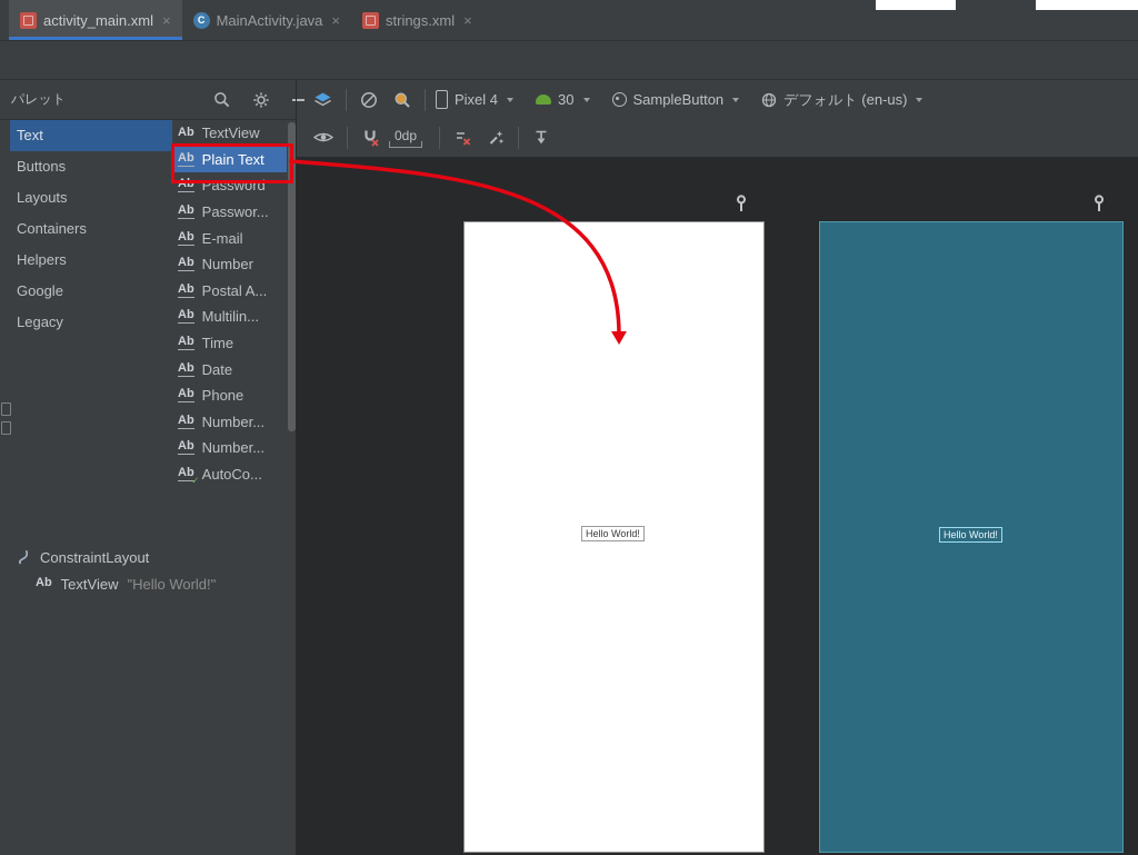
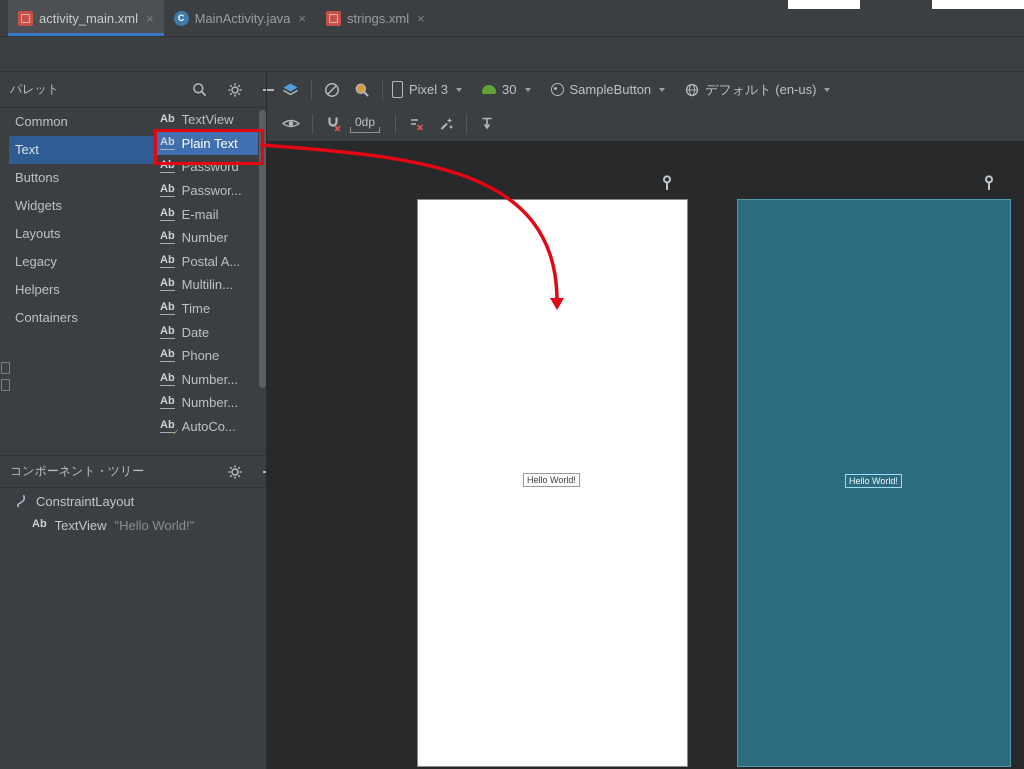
  activity_main.xml
  ×
  C
  MainActivity.java
  ×
  strings.xml
  ×
  パレット
- Pixel 4
+ Pixel 3
  30
  SampleButton
  デフォルト (en-us)
  0dp
+ Common
  Text
  Buttons
+ Widgets
  Layouts
- Containers
+ Legacy
  Helpers
- Google
- Legacy
+ Containers
  Ab
  TextView
  Ab
  Plain Text
  Ab
  Password
  Ab
  Passwor...
  Ab
  E-mail
  Ab
  Number
  Ab
  Postal A...
  Ab
  Multilin...
  Ab
  Time
  Ab
  Date
  Ab
  Phone
  Ab
  Number...
  Ab
  Number...
  Ab
  AutoCo...
+ コンポーネント・ツリー
  ConstraintLayout
  Ab
  TextView
  "Hello World!"
  Hello World!
  Hello World!
